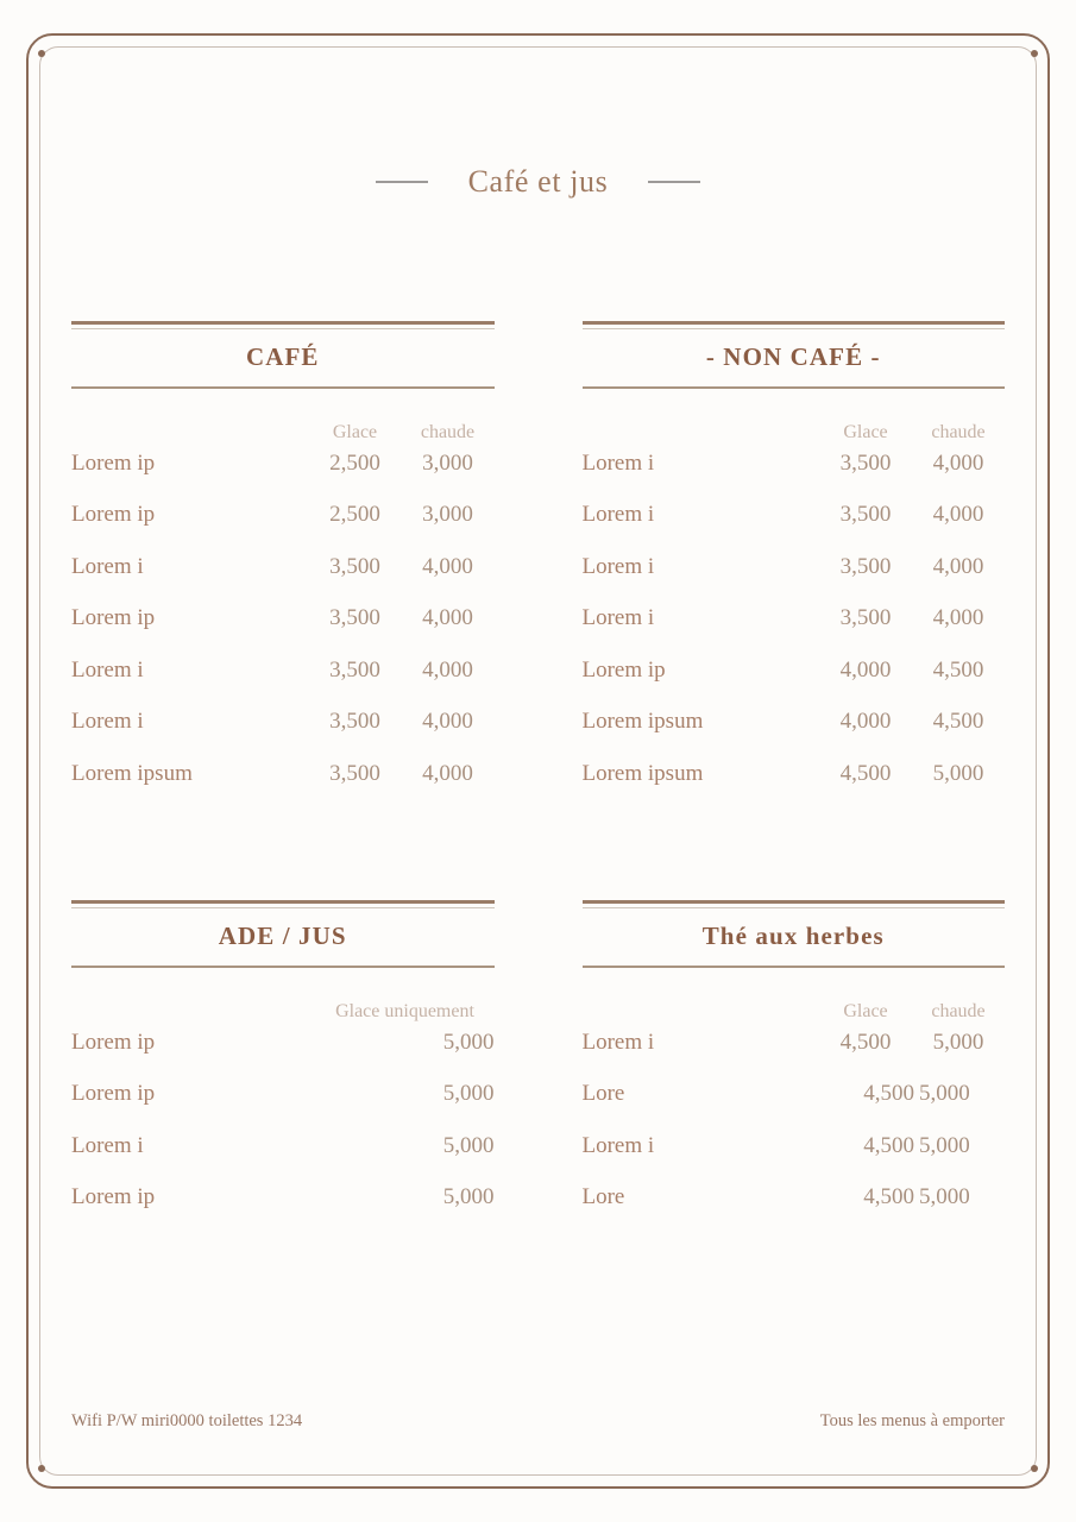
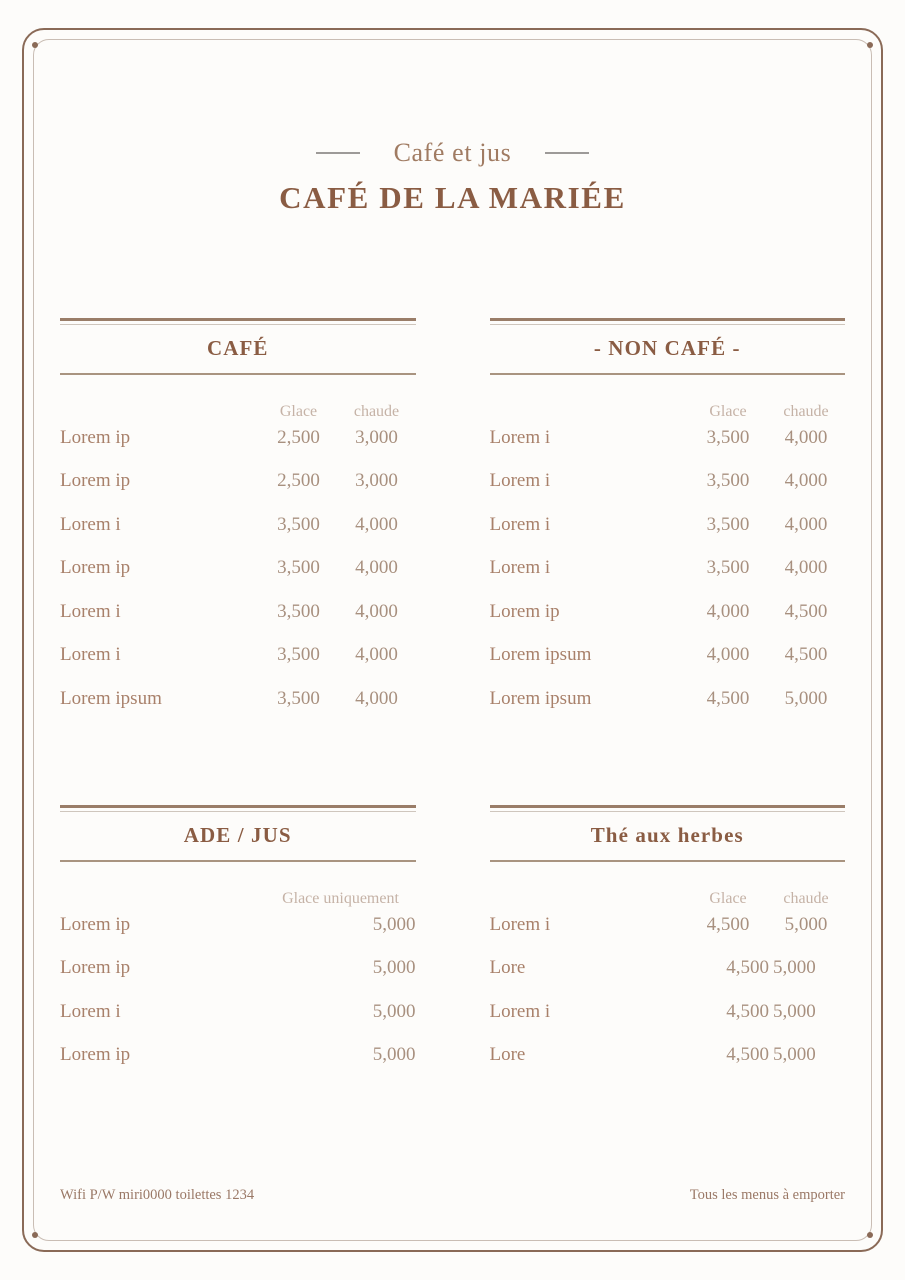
  Café et jus
+ CAFÉ DE LA MARIÉE
  CAFÉ
  Glace
  chaude
  Lorem ip
  2,500
  3,000
  Lorem ip
  2,500
  3,000
  Lorem i
  3,500
  4,000
  Lorem ip
  3,500
  4,000
  Lorem i
  3,500
  4,000
  Lorem i
  3,500
  4,000
  Lorem ipsum
  3,500
  4,000
  - NON CAFÉ -
  Glace
  chaude
  Lorem i
  3,500
  4,000
  Lorem i
  3,500
  4,000
  Lorem i
  3,500
  4,000
  Lorem i
  3,500
  4,000
  Lorem ip
  4,000
  4,500
  Lorem ipsum
  4,000
  4,500
  Lorem ipsum
  4,500
  5,000
  ADE / JUS
  Glace uniquement
  Lorem ip
  5,000
  Lorem ip
  5,000
  Lorem i
  5,000
  Lorem ip
  5,000
  Thé aux herbes
  Glace
  chaude
  Lorem i
  4,500
  5,000
  Lore
  4,500
  5,000
  Lorem i
  4,500
  5,000
  Lore
  4,500
  5,000
  Wifi P/W miri0000 toilettes 1234
  Tous les menus à emporter
